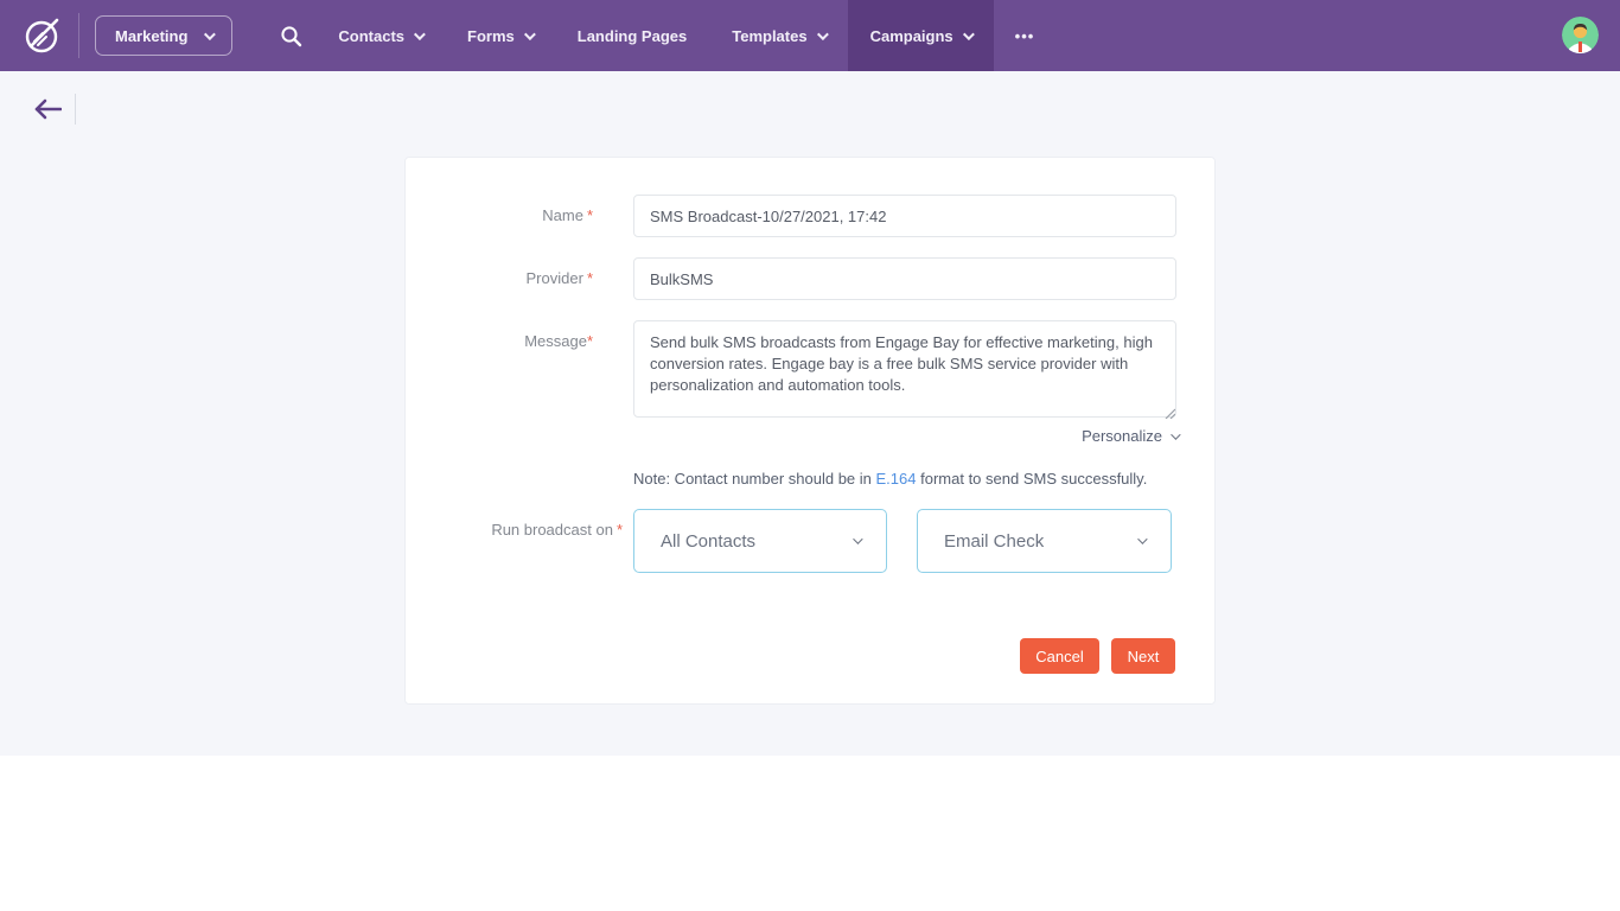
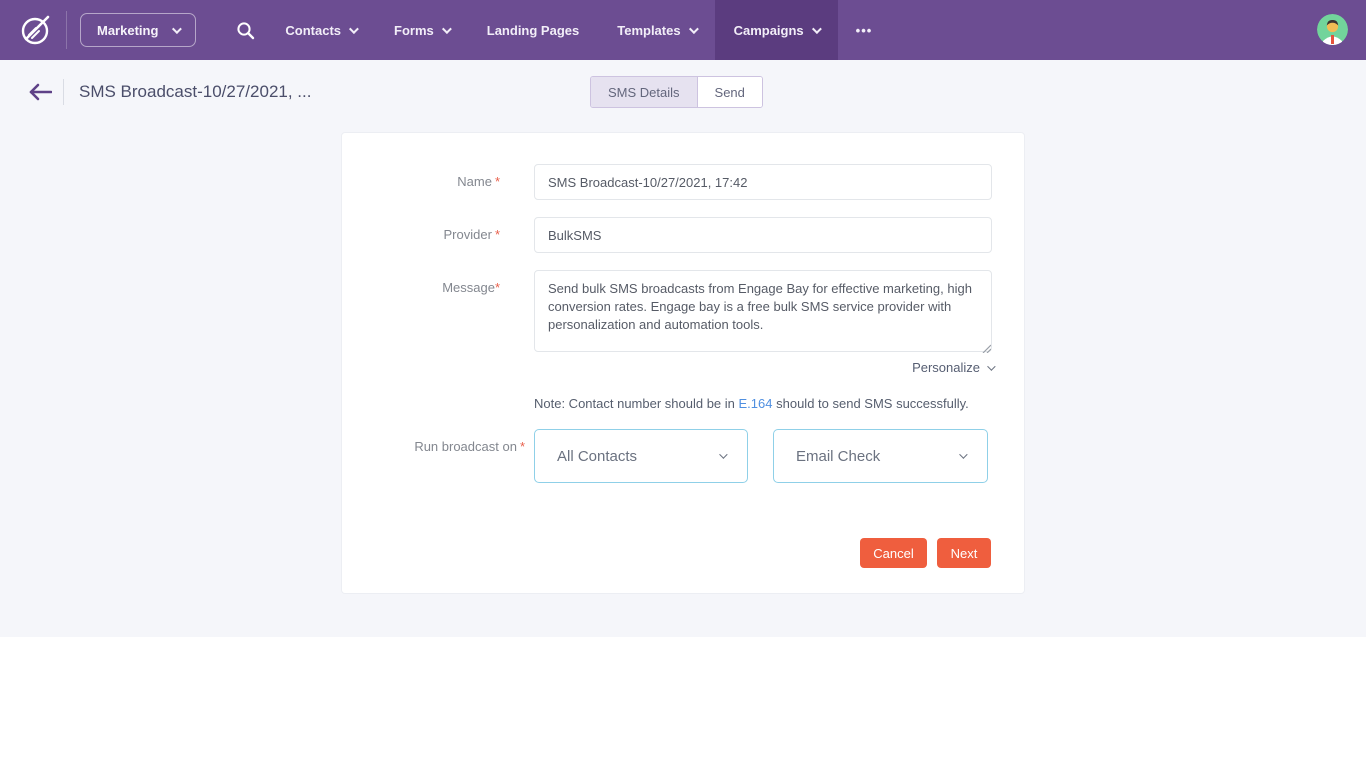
  Marketing
  Contacts
  Forms
  Landing Pages
  Templates
  Campaigns
  •••
+ SMS Broadcast-10/27/2021, ...
+ SMS Details
+ Send
  Name *
  SMS Broadcast-10/27/2021, 17:42
  Provider *
  BulkSMS
  Message*
  Personalize
- Note: Contact number should be in E.164 format to send SMS successfully.
+ Note: Contact number should be in E.164 should to send SMS successfully.
  Run broadcast on *
  All Contacts
  Email Check
  Cancel
  Next
